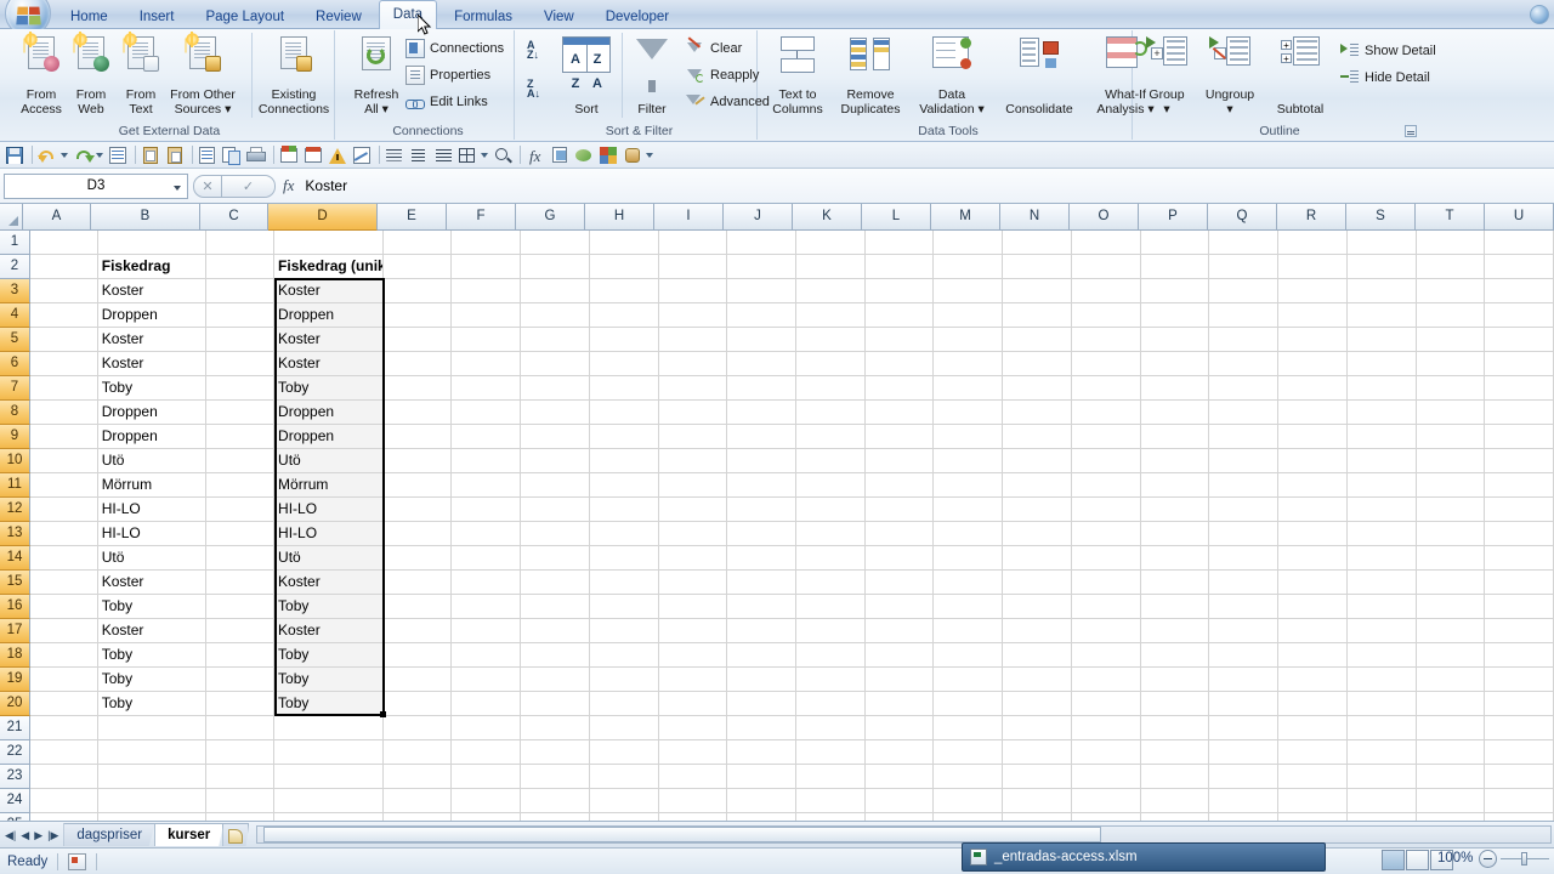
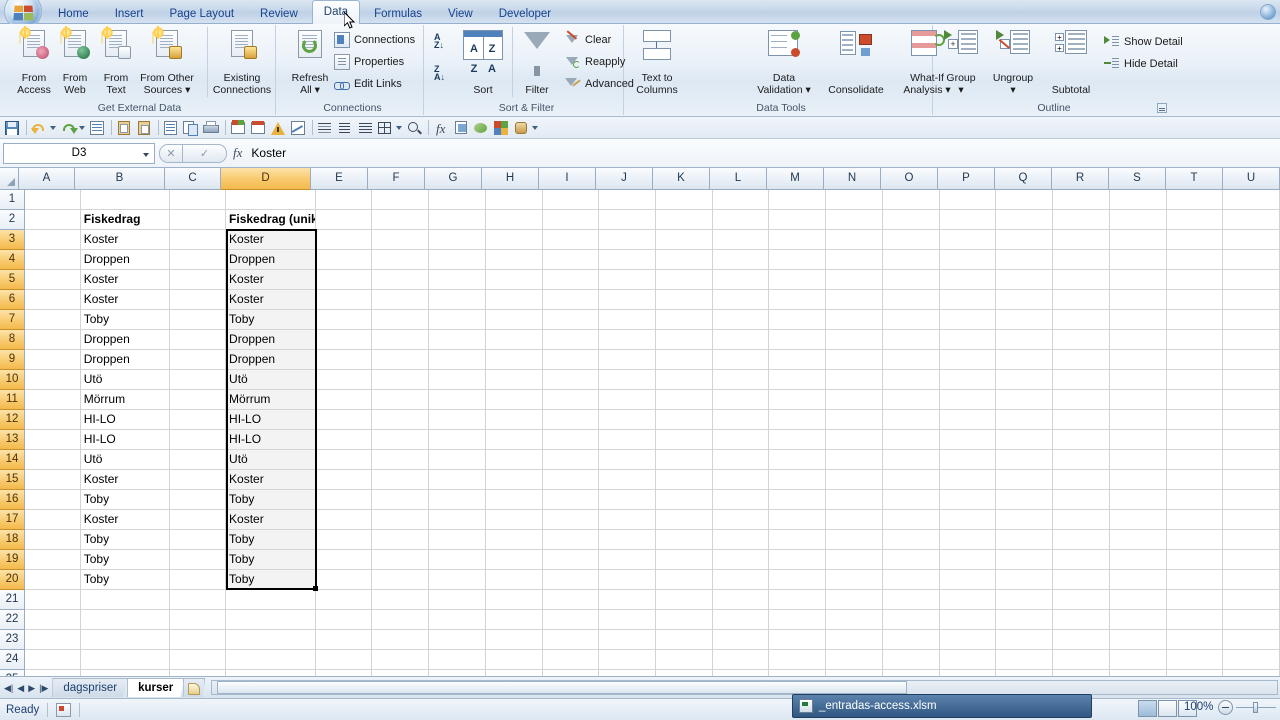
  Home
  Insert
  Page Layout
  Review
  Data
  Formulas
  View
  Developer
  From
  Access
  From
  Web
  From
  Text
  From Other
  Sources ▾
  Existing
  Connections
  Get External Data
  Refresh
  All ▾
  Connections
  Properties
  Edit Links
  Connections
  A
  Z↓
  Z
  A↓
  A
  Z
  Z
  A
  Sort
  Filter
  Clear
  Reapply
  Advanced
  Sort & Filter
  Text to
  Columns
- Remove
- Duplicates
  Data
  Validation ▾
  Consolidate
  What-If
  Analysis ▾
  Data Tools
  +
  Group
  ▾
  Ungroup
  ▾
  +
  +
  Subtotal
  Show Detail
  Hide Detail
  Outline
  fx
  D3
  ✕
  ✓
  fx
  Koster
  A
  B
  C
  D
  E
  F
  G
  H
  I
  J
  K
  L
  M
  N
  O
  P
  Q
  R
  S
  T
  U
  1
  2
  3
  4
  5
  6
  7
  8
  9
  10
  11
  12
  13
  14
  15
  16
  17
  18
  19
  20
  21
  22
  23
  24
  Fiskedrag
  Fiskedrag (unik
  Koster
  Koster
  Droppen
  Droppen
  Koster
  Koster
  Koster
  Koster
  Toby
  Toby
  Droppen
  Droppen
  Droppen
  Droppen
  Utö
  Utö
  Mörrum
  Mörrum
  HI-LO
  HI-LO
  HI-LO
  HI-LO
  Utö
  Utö
  Koster
  Koster
  Toby
  Toby
  Koster
  Koster
  Toby
  Toby
  Toby
  Toby
  Toby
  Toby
  ◀|
  ◀
  ▶
  |▶
  dagspriser
  kurser
  Ready
  _entradas-access.xlsm
  100%
